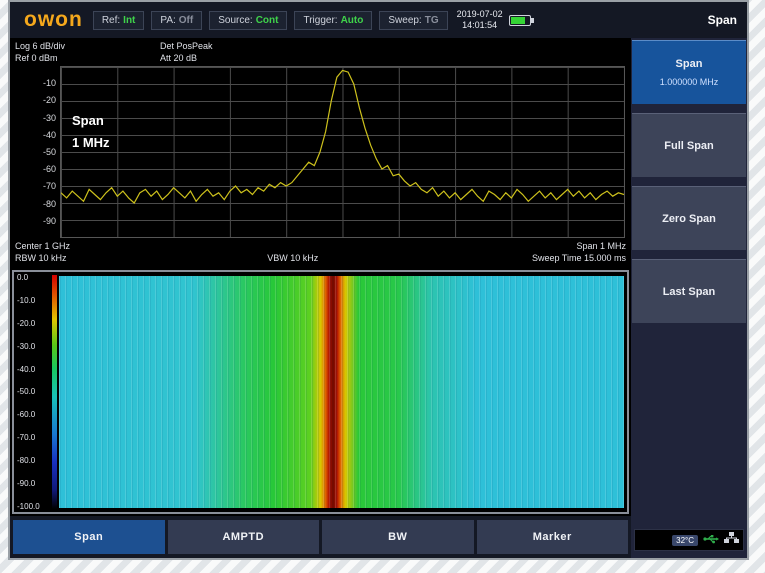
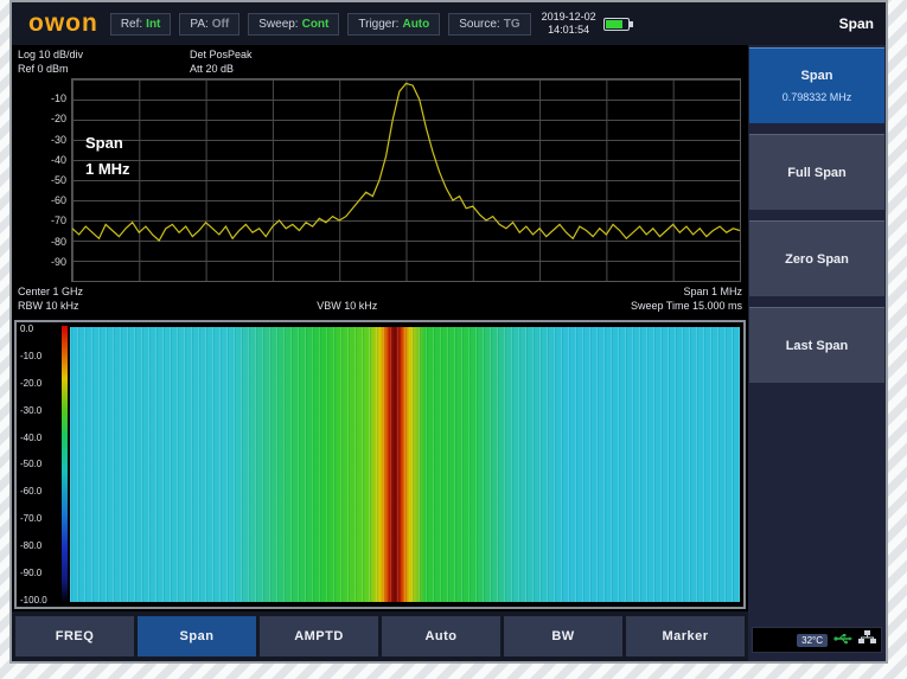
  owon
  Ref: Int
  PA: Off
- Source: Cont
+ Sweep: Cont
  Trigger: Auto
- Sweep: TG
+ Source: TG
- 2019-07-02
+ 2019-12-02
  14:01:54
  Span
- Log 6 dB/div
+ Log 10 dB/div
  Ref 0 dBm
  Det PosPeak
  Att 20 dB
  -10
  -20
  -30
  -40
  -50
  -60
  -70
  -80
  -90
  Span
  1 MHz
  Center 1 GHz
  Span 1 MHz
  RBW 10 kHz
  VBW 10 kHz
  Sweep Time 15.000 ms
  0.0
  -10.0
  -20.0
  -30.0
  -40.0
  -50.0
  -60.0
  -70.0
  -80.0
  -90.0
  -100.0
+ FREQ
  Span
  AMPTD
+ Auto
  BW
  Marker
  Span
- 1.000000 MHz
+ 0.798332 MHz
  Full Span
  Zero Span
  Last Span
  32°C
